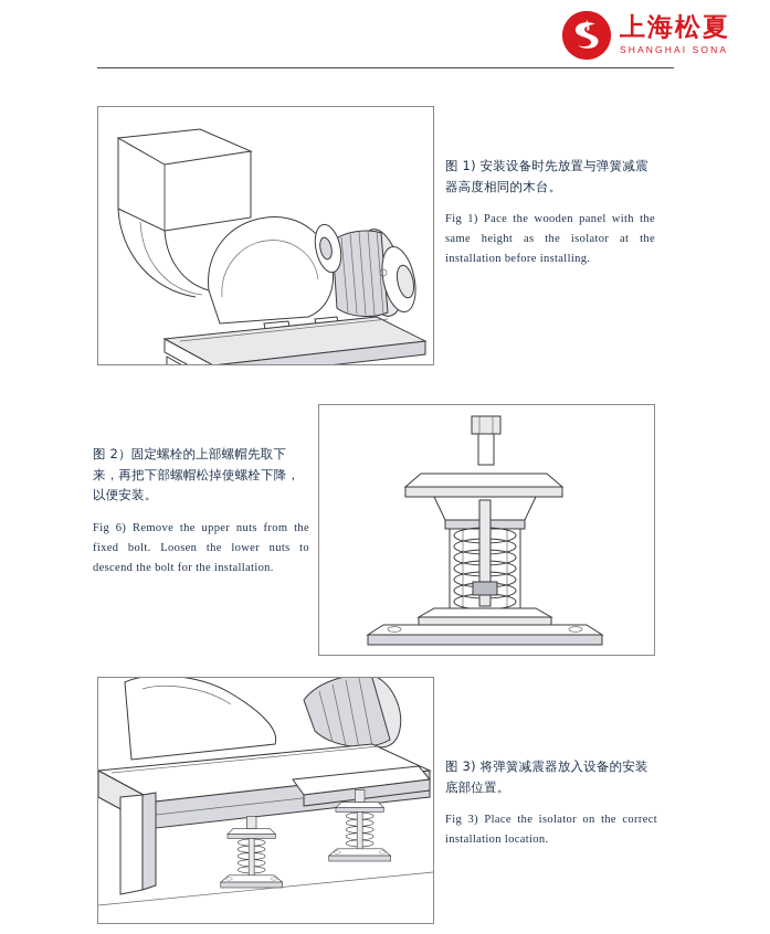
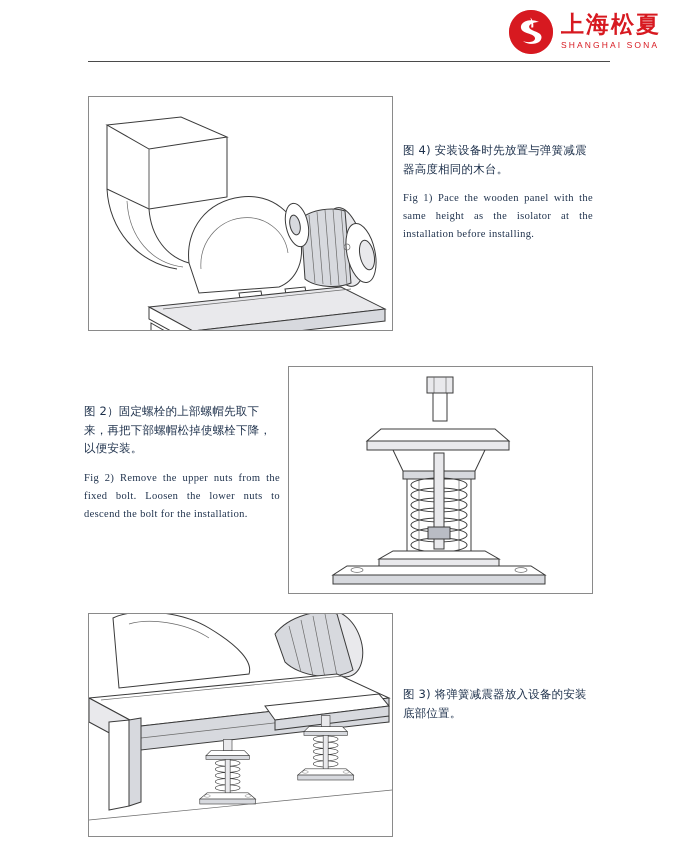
  上海松夏
  SHANGHAI SONA
- 图 1) 安装设备时先放置与弹簧减震器高度相同的木台。
+ 图 4) 安装设备时先放置与弹簧减震器高度相同的木台。
  Fig 1) Pace the wooden panel with the same height as the isolator at the installation before installing.
  图 2）固定螺栓的上部螺帽先取下来，再把下部螺帽松掉使螺栓下降，以便安装。
- Fig 6) Remove the upper nuts from the fixed bolt. Loosen the lower nuts to descend the bolt for the installation.
+ Fig 2) Remove the upper nuts from the fixed bolt. Loosen the lower nuts to descend the bolt for the installation.
  图 3) 将弹簧减震器放入设备的安装底部位置。
- Fig 3) Place the isolator on the correct installation location.
